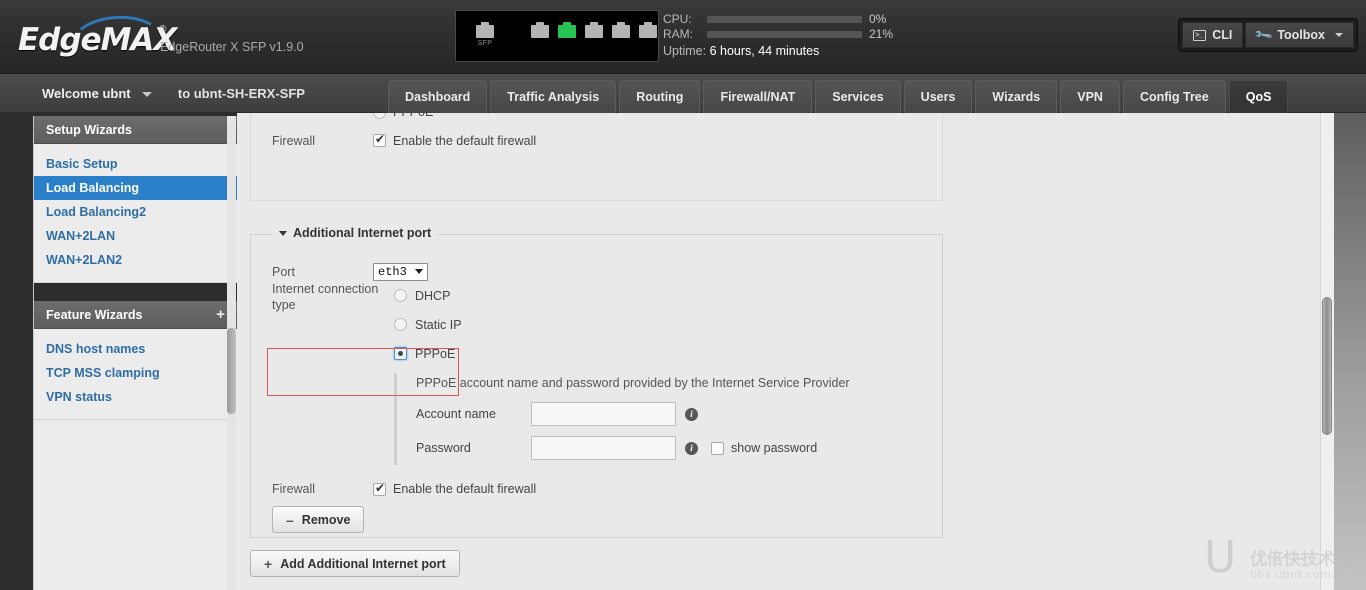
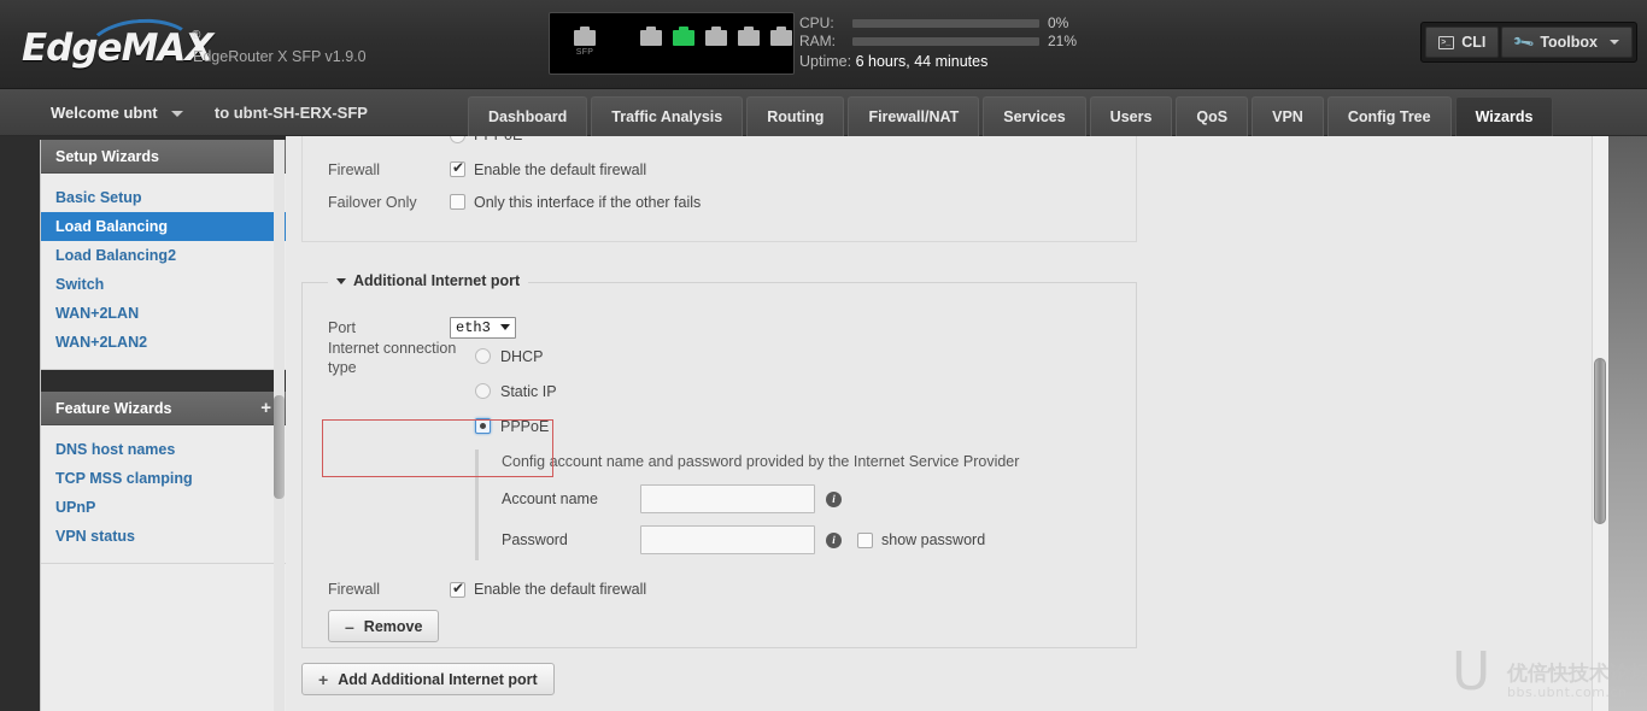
  EdgeMAX
  ®
  EdgeRouter X SFP v1.9.0
  CPU:
  0%
  RAM:
  21%
  Uptime: 6 hours, 44 minutes
  CLI
  Toolbox
  Welcome ubnt to ubnt-SH-ERX-SFP
  Dashboard
  Traffic Analysis
  Routing
  Firewall/NAT
  Services
  Users
- Wizards
+ QoS
  VPN
  Config Tree
- QoS
+ Wizards
  Setup Wizards
  Basic Setup
  Load Balancing
  Load Balancing2
+ Switch
  WAN+2LAN
  WAN+2LAN2
  Feature Wizards
  +
  DNS host names
  TCP MSS clamping
+ UPnP
  VPN status
  Firewall
  Enable the default firewall
+ Failover Only
+ Only this interface if the other fails
  Additional Internet port
  Port
  eth3
  Internet connection type
  DHCP
  Static IP
  PPPoE
- PPPoE account name and password provided by the Internet Service Provider
+ Config account name and password provided by the Internet Service Provider
  Account name
  i
  Password
  i
  show password
  Firewall
  Enable the default firewall
  –
  Remove
  +
  Add Additional Internet port
  U
  优倍快技术论坛
  bbs.ubnt.com.cn
